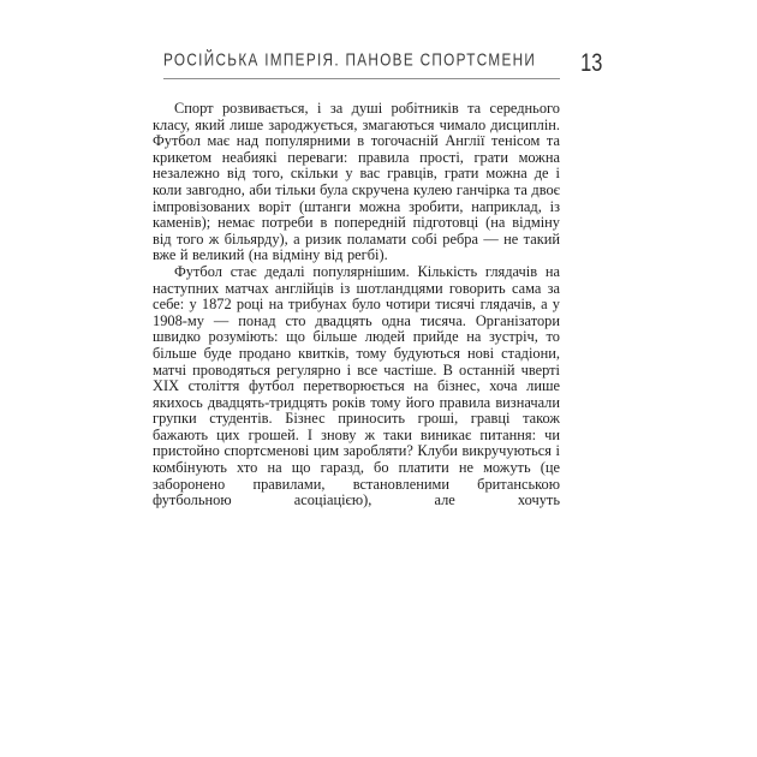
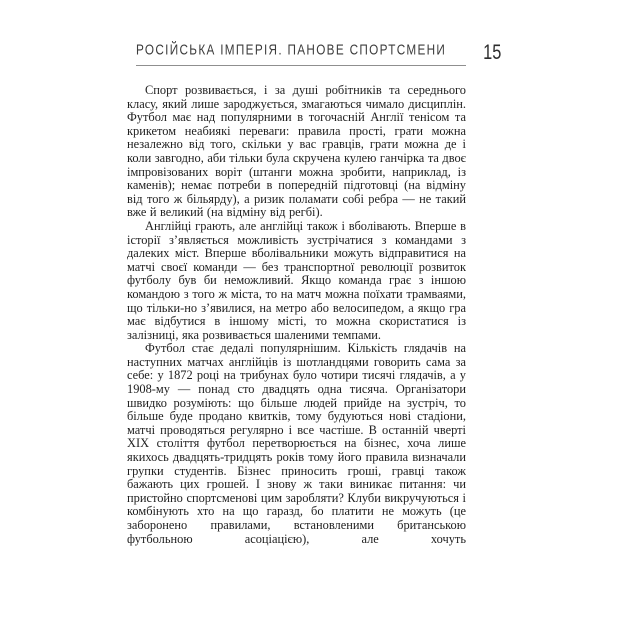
  РОСІЙСЬКА ІМПЕРІЯ. ПАНОВЕ СПОРТСМЕНИ
- 13
+ 15
  Спорт розвивається, і за душі робітників та середнього класу, який лише зароджується, змагаються чимало дисциплін. Футбол має над популярними в тогочасній Англії тенісом та крикетом неабиякі переваги: правила прості, грати можна незалежно від того, скільки у вас гравців, грати можна де і коли завгодно, аби тільки була скручена кулею ганчірка та двоє імпровізованих воріт (штанги можна зробити, наприклад, із каменів); немає потреби в попередній підготовці (на відміну від того ж більярду), а ризик поламати собі ребра — не такий вже й великий (на відміну від регбі).
+ Англійці грають, але англійці також і вболівають. Вперше в історії з’являється можливість зустрічатися з командами з далеких міст. Вперше вболівальники можуть відправитися на матчі своєї команди — без транспортної революції розвиток футболу був би неможливий. Якщо команда грає з іншою командою з того ж міста, то на матч можна поїхати трамваями, що тільки-но з’явилися, на метро або велосипедом, а якщо гра має відбутися в іншому місті, то можна скористатися із залізниці, яка розвивається шаленими темпами.
  Футбол стає дедалі популярнішим. Кількість глядачів на наступних матчах англійців із шотландцями говорить сама за себе: у 1872 році на трибунах було чотири тисячі глядачів, а у 1908-му — понад сто двадцять одна тисяча. Організатори швидко розуміють: що більше людей прийде на зустріч, то більше буде продано квитків, тому будуються нові стадіони, матчі проводяться регулярно і все частіше. В останній чверті XIX століття футбол перетворюється на бізнес, хоча лише якихось двадцять-тридцять років тому його правила визначали групки студентів. Бізнес приносить гроші, гравці також бажають цих грошей. І знову ж таки виникає питання: чи пристойно спортсменові цим заробляти? Клуби викручуються і комбінують хто на що гаразд, бо платити не можуть (це заборонено правилами, встановленими британською футбольною асоціацією), але хочуть
